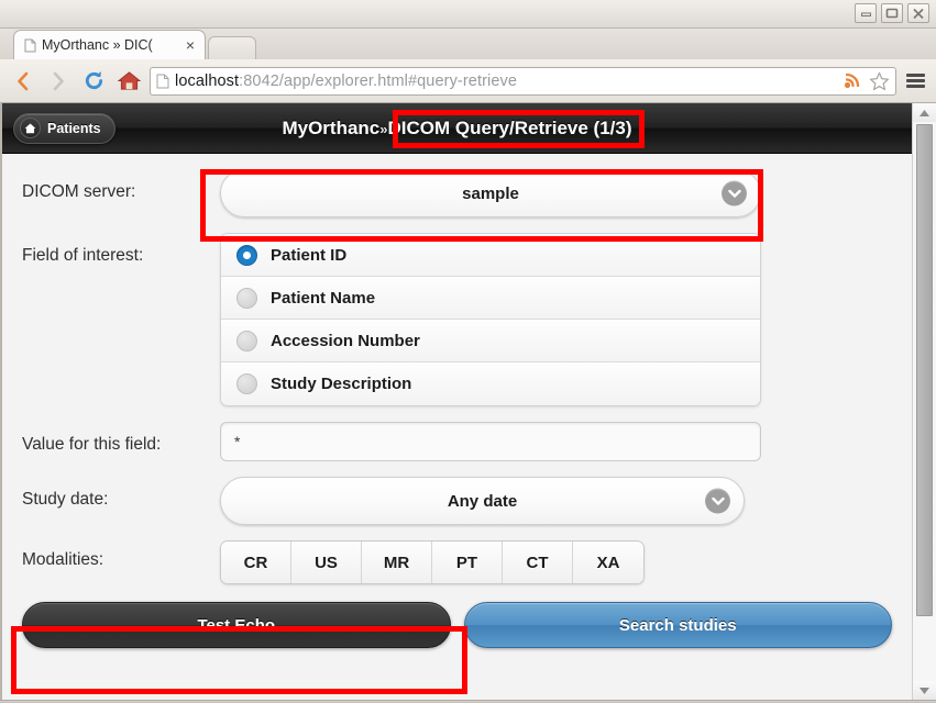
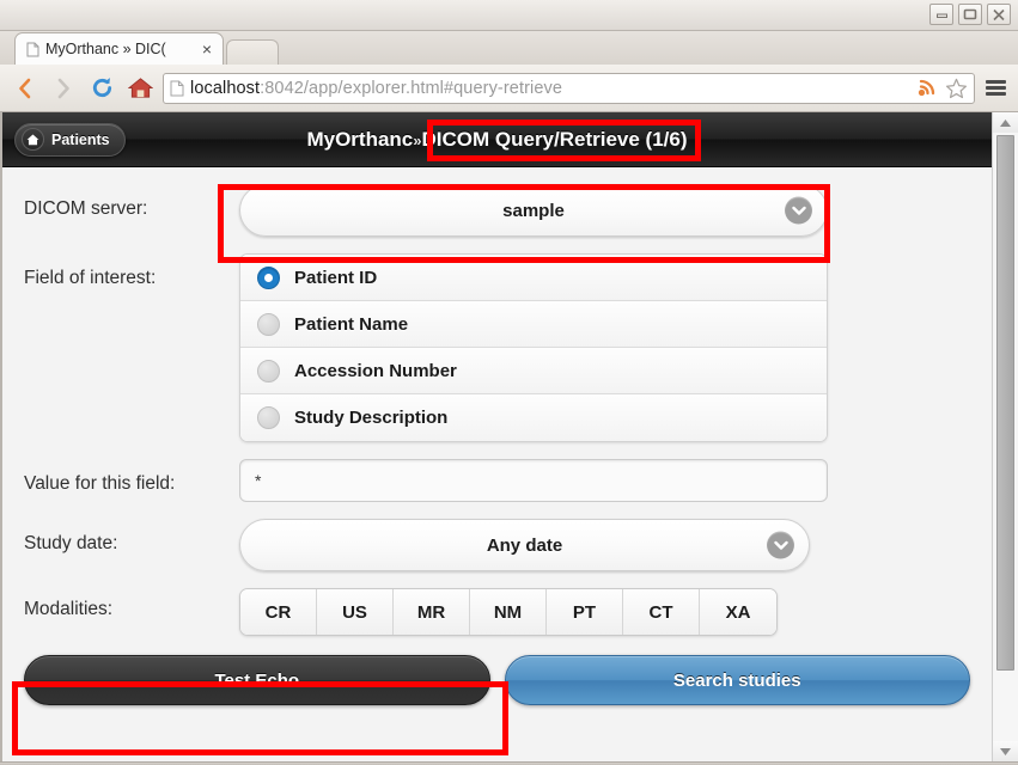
  MyOrthanc » DIC(
  ×
  localhost:8042/app/explorer.html#query-retrieve
  Patients
- MyOrthanc»DICOM Query/Retrieve (1/3)
+ MyOrthanc»DICOM Query/Retrieve (1/6)
  DICOM server:
  sample
  Field of interest:
  Patient ID
  Patient Name
  Accession Number
  Study Description
  Value for this field:
  *
  Study date:
  Any date
  Modalities:
  CR
  US
  MR
+ NM
  PT
  CT
  XA
  Test Echo
  Search studies
